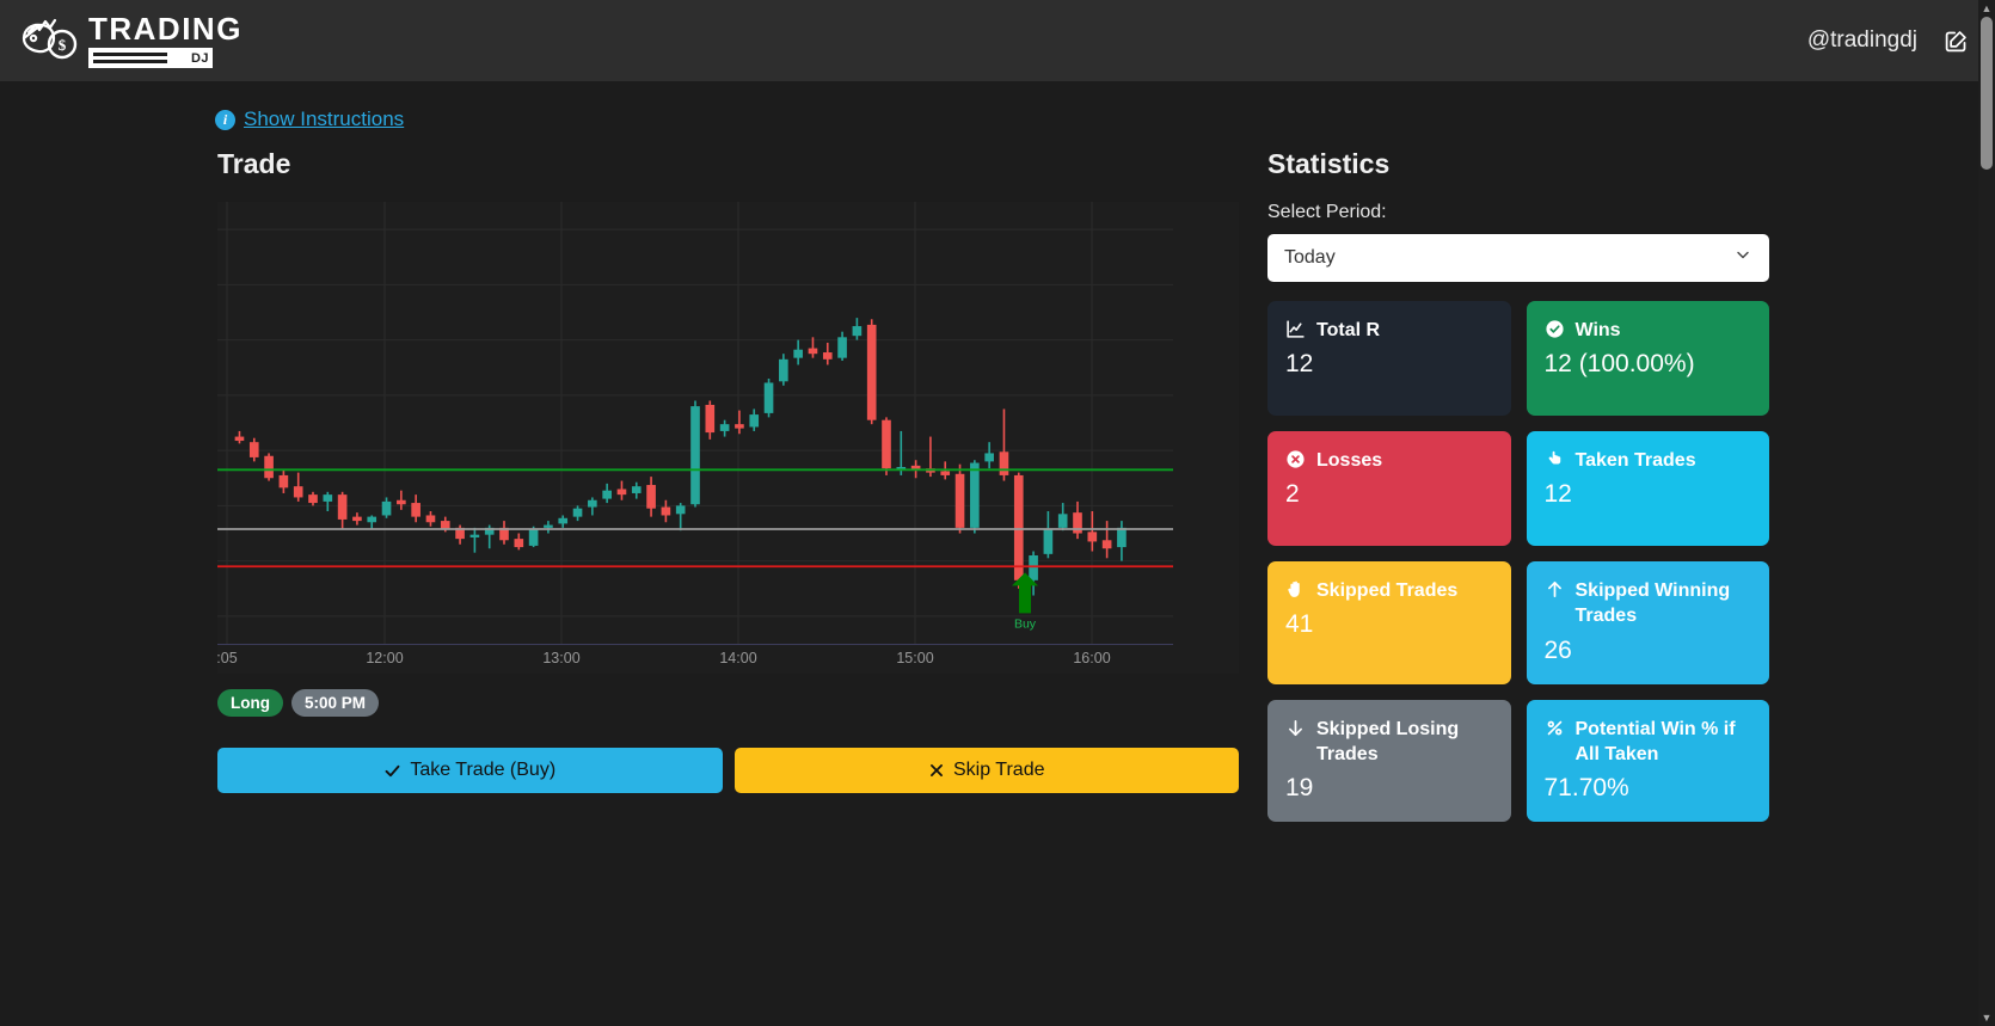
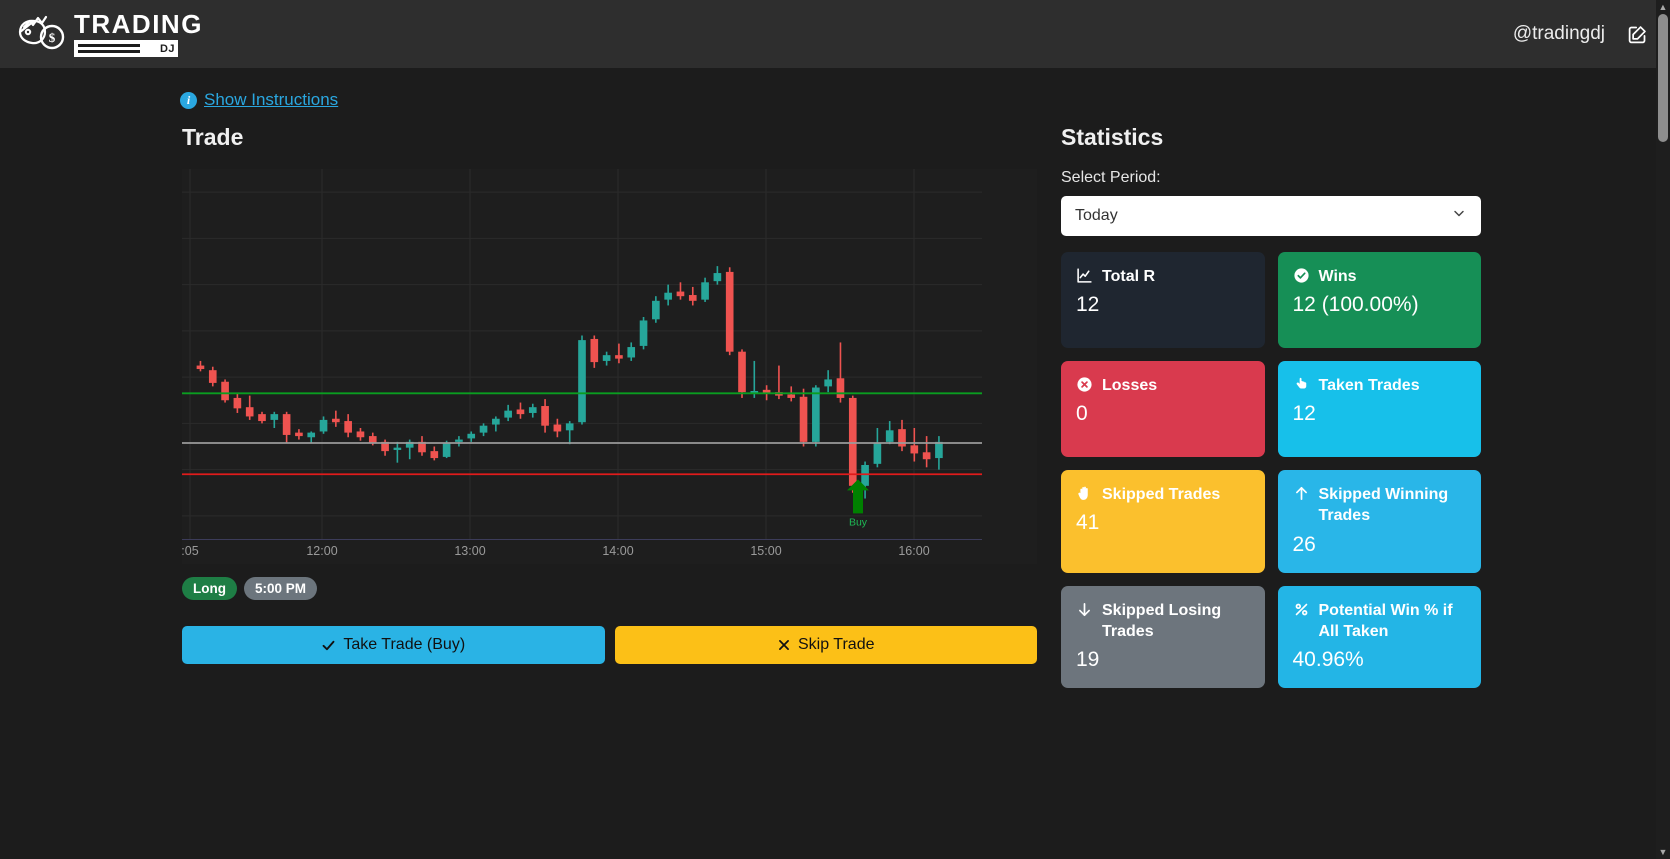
  $
  TRADING
  DJ
  @tradingdj
  i
  Show Instructions
  Trade
  Buy
  :05
  12:00
  13:00
  14:00
  15:00
  16:00
  Long
  5:00 PM
  Take Trade (Buy)
  Skip Trade
  Statistics
  Select Period:
  Today
  Total R
  12
  Wins
  12 (100.00%)
  Losses
- 2
+ 0
  Taken Trades
  12
  Skipped Trades
  41
  Skipped Winning Trades
  26
  Skipped Losing Trades
  19
  Potential Win % if All Taken
- 71.70%
+ 40.96%
  ▲
  ▼
